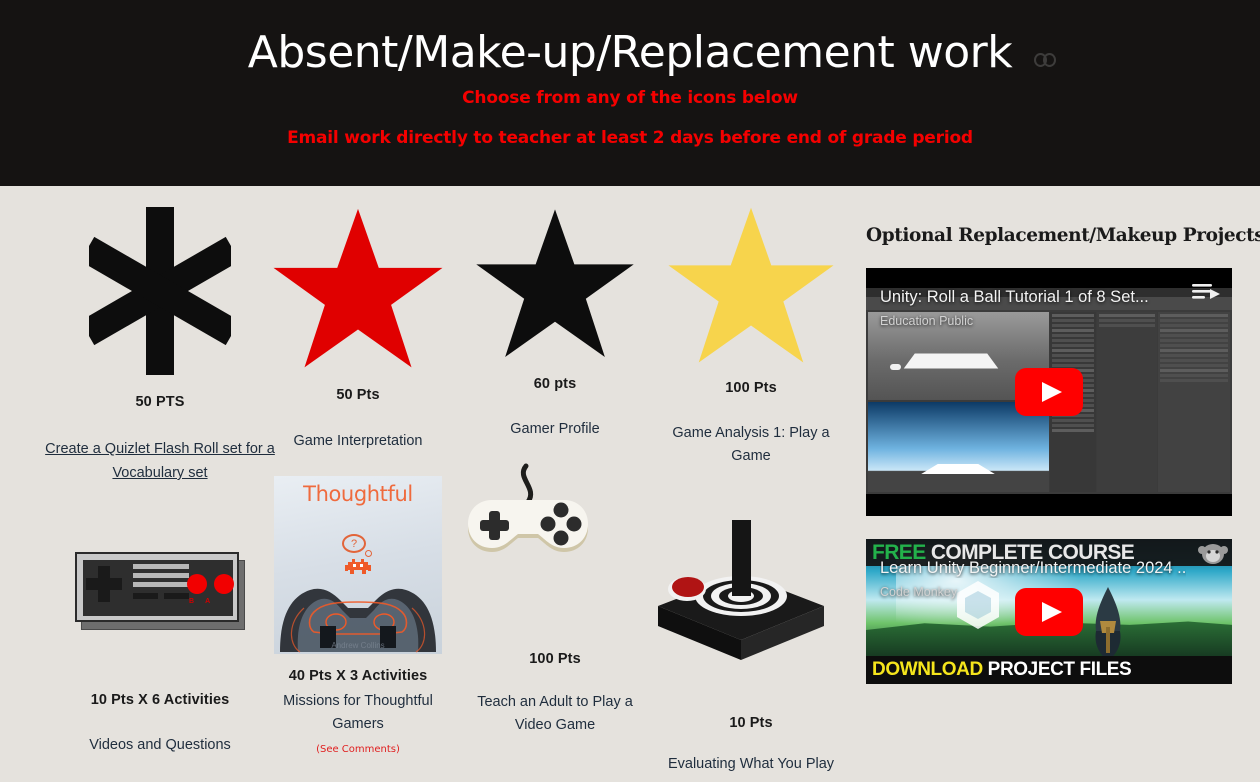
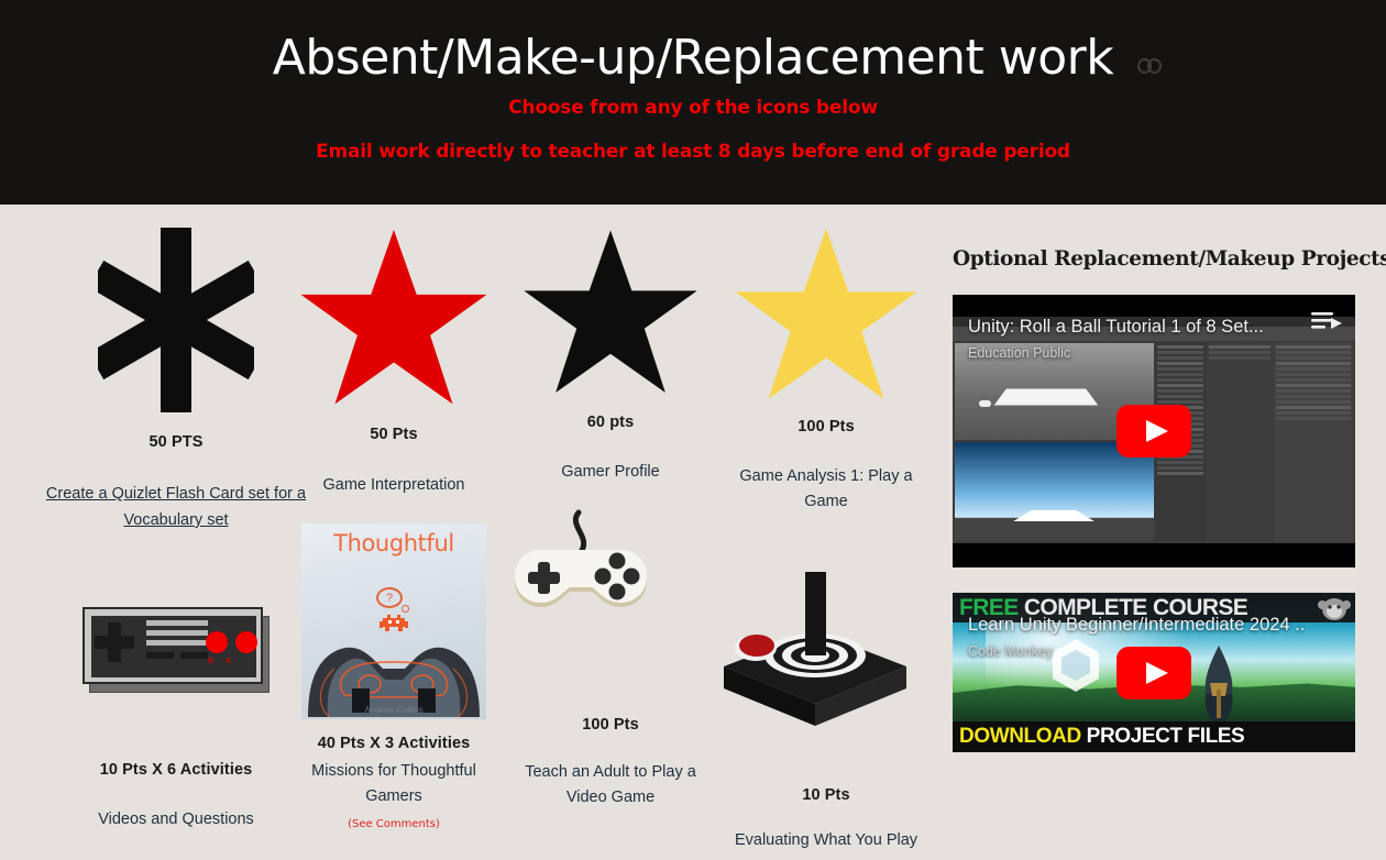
  Absent/Make-up/Replacement work
  Choose from any of the icons below
- Email work directly to teacher at least 2 days before end of grade period
+ Email work directly to teacher at least 8 days before end of grade period
  50 PTS
- Create a Quizlet Flash Roll set for a Vocabulary set
+ Create a Quizlet Flash Card set for a Vocabulary set
  10 Pts X 6 Activities
  Videos and Questions
  50 Pts
  Game Interpretation
  Thoughtful
  ?
  Andrew Collins
  40 Pts X 3 Activities
  Missions for Thoughtful Gamers
  (See Comments)
  60 pts
  Gamer Profile
  100 Pts
  Teach an Adult to Play a Video Game
  100 Pts
  Game Analysis 1: Play a Game
  10 Pts
  Evaluating What You Play
  Optional Replacement/Makeup Projects
  Unity: Roll a Ball Tutorial 1 of 8 Set...
  Education Public
  FREE COMPLETE COURSE
  DOWNLOAD PROJECT FILES
  Learn Unity Beginner/Intermediate 2024 ..
  Code Monkey
